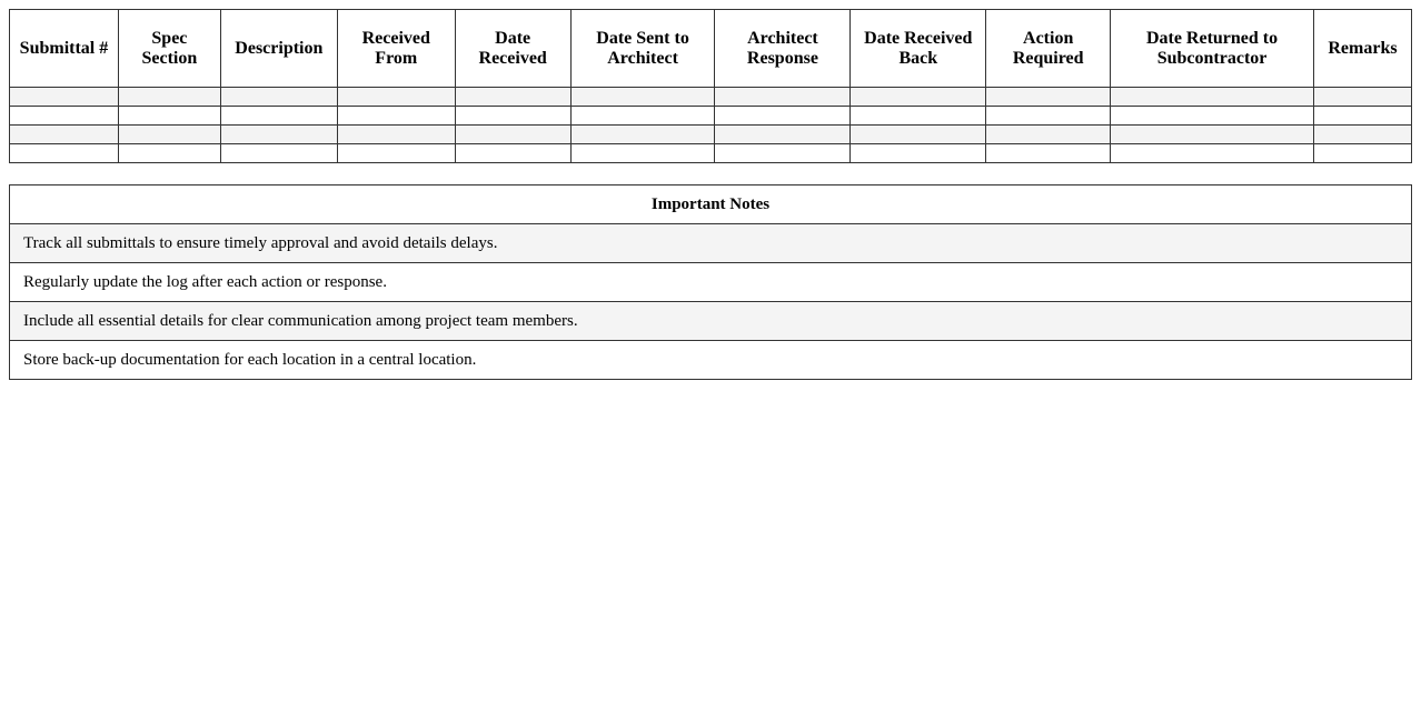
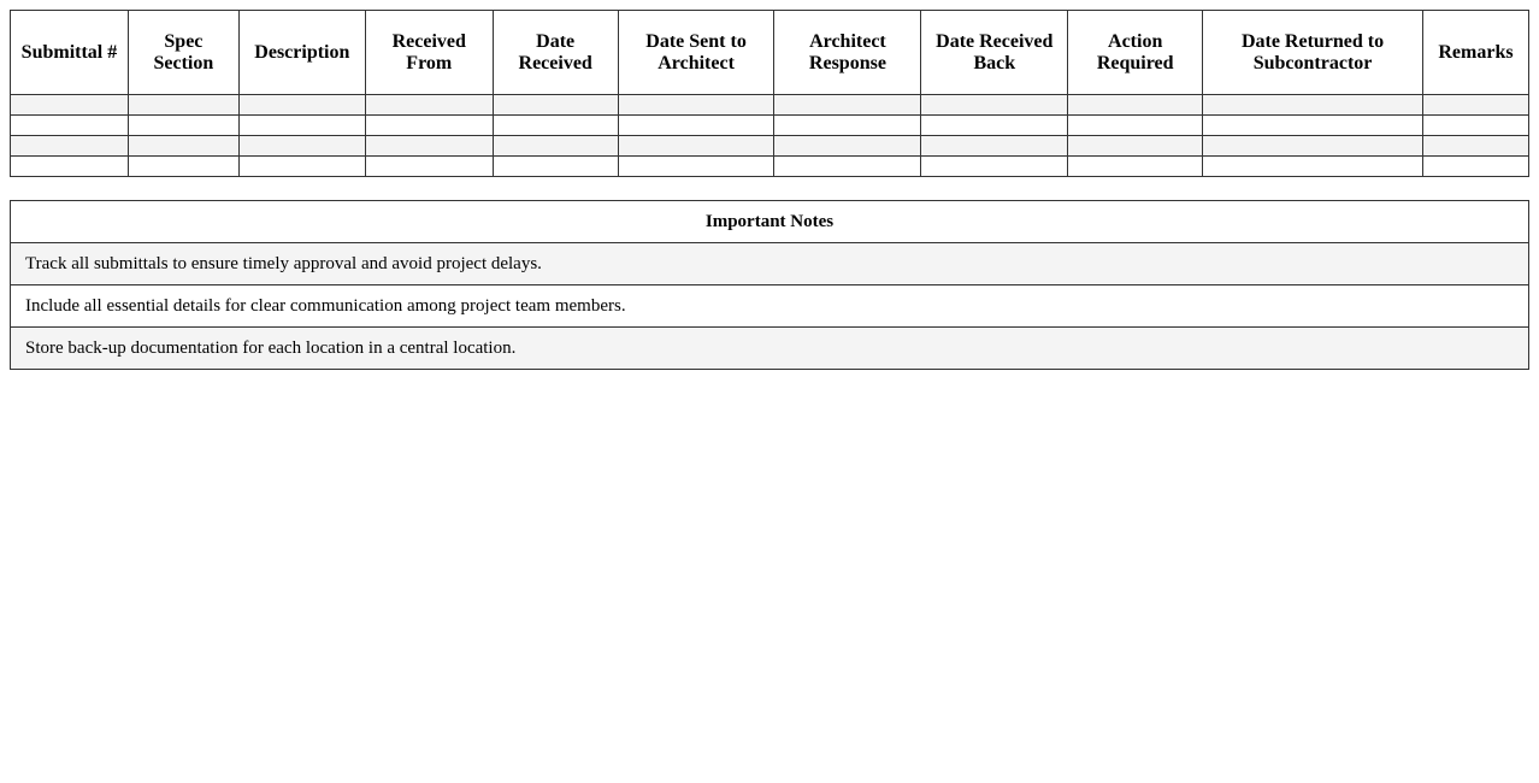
  Submittal #	Spec Section	Description	Received From	Date Received	Date Sent to Architect	Architect Response	Date Received Back	Action Required	Date Returned to Subcontractor	Remarks
  Important Notes
- Track all submittals to ensure timely approval and avoid details delays.
+ Track all submittals to ensure timely approval and avoid project delays.
- Regularly update the log after each action or response.
  Include all essential details for clear communication among project team members.
  Store back-up documentation for each location in a central location.
